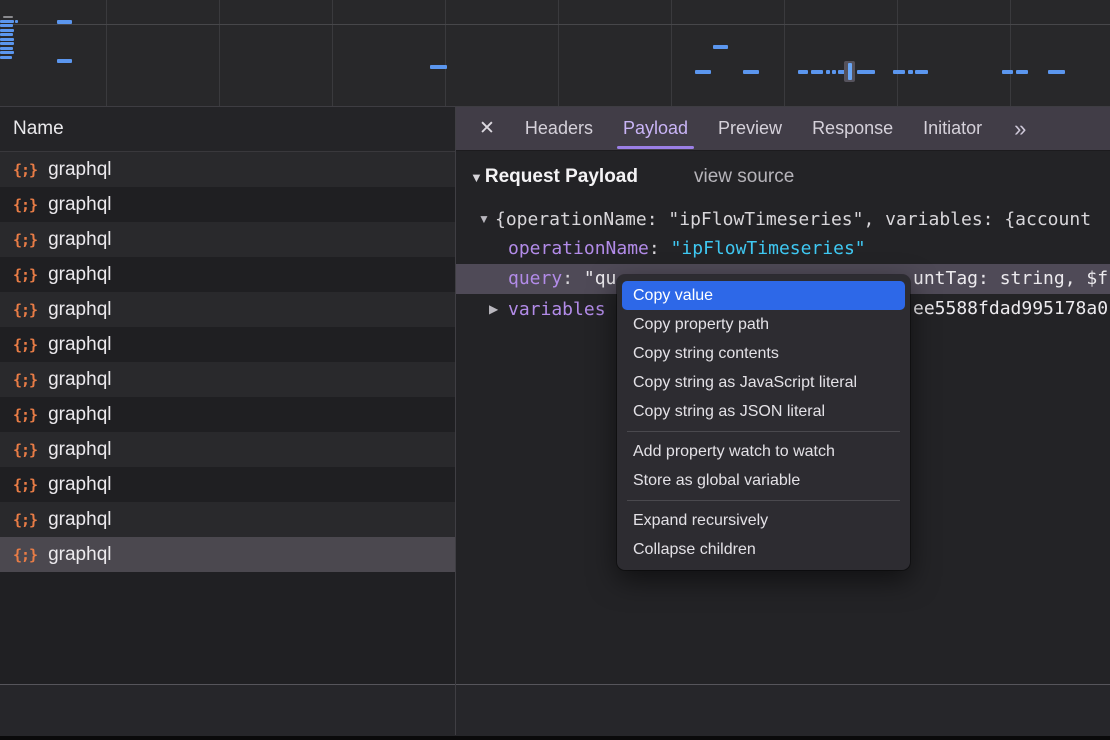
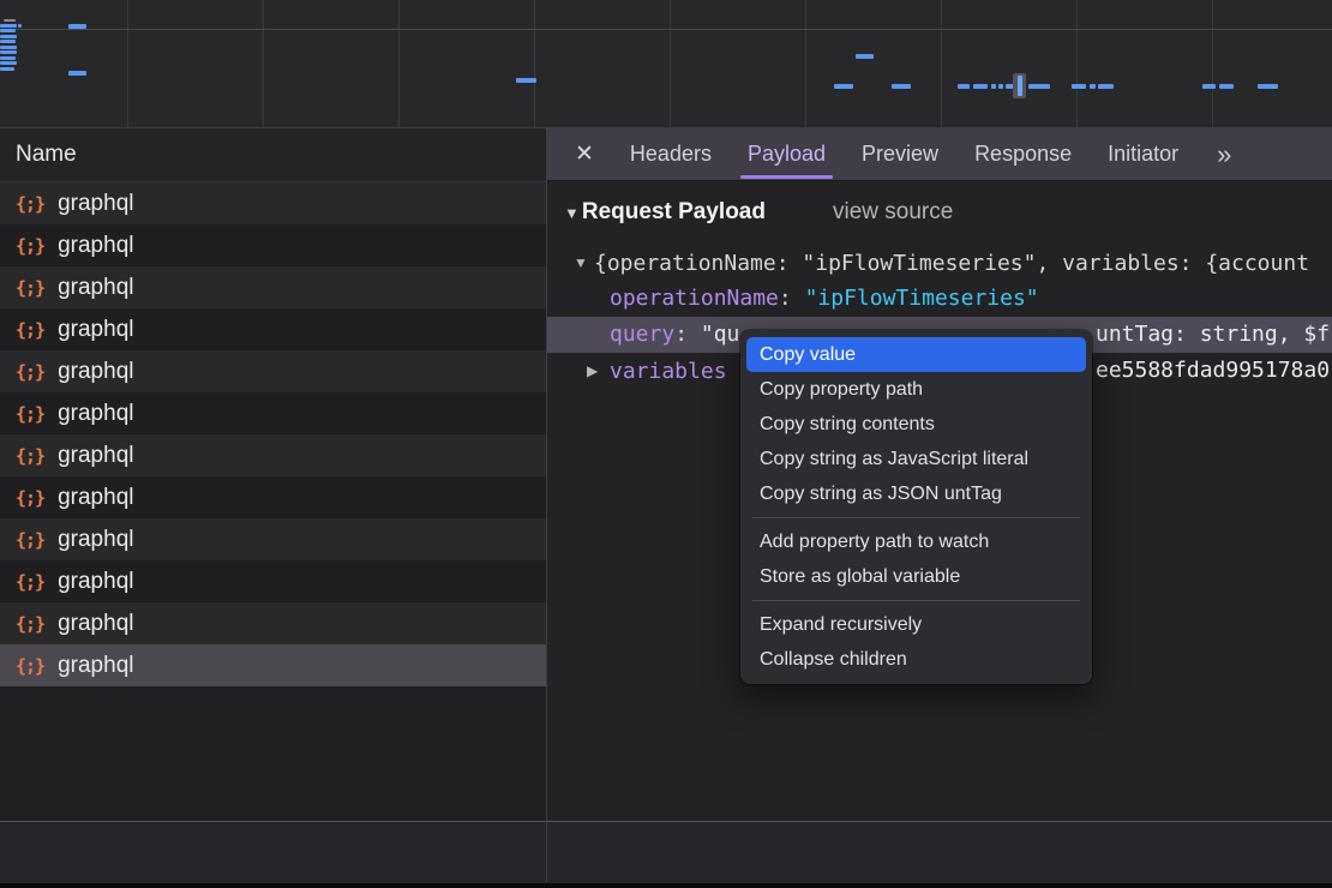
  Name
  {;}
  graphql
  {;}
  graphql
  {;}
  graphql
  {;}
  graphql
  {;}
  graphql
  {;}
  graphql
  {;}
  graphql
  {;}
  graphql
  {;}
  graphql
  {;}
  graphql
  {;}
  graphql
  {;}
  graphql
  ✕
  Headers
  Payload
  Preview
  Response
  Initiator
  »
  ▼
  Request Payload
  view source
  ▼ {operationName: "ipFlowTimeseries", variables: {account
  operationName: "ipFlowTimeseries"
  query: "qu
  untTag: string, $f
  ▶ variables
  ee5588fdad995178a0
  Copy value
  Copy property path
  Copy string contents
  Copy string as JavaScript literal
- Copy string as JSON literal
+ Copy string as JSON untTag
- Add property watch to watch
+ Add property path to watch
  Store as global variable
  Expand recursively
  Collapse children
